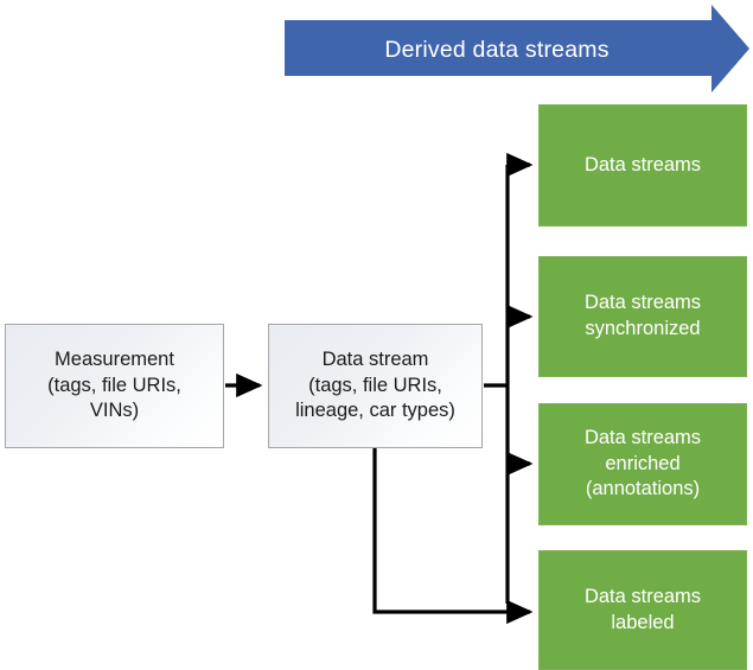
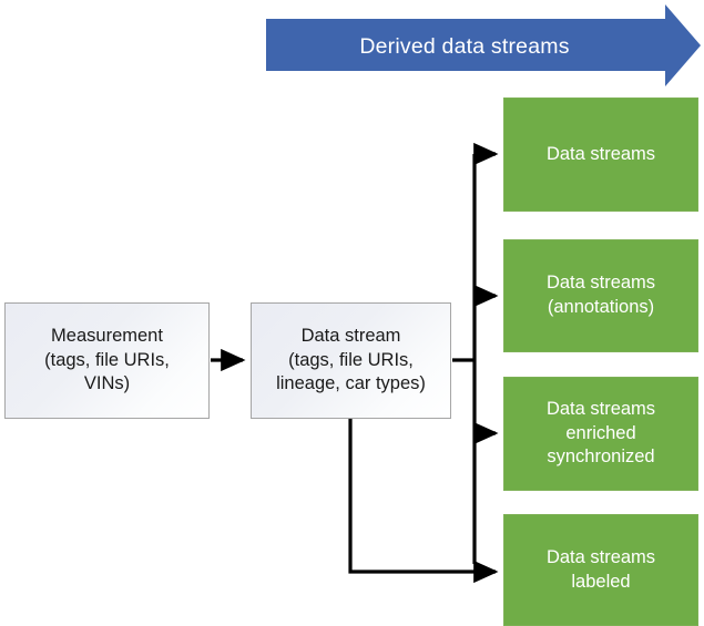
  Derived data streams
  Measurement
  (tags, file URIs,
  VINs)
  Data stream
  (tags, file URIs,
  lineage, car types)
  Data streams
  Data streams
- synchronized
+ (annotations)
  Data streams
  enriched
- (annotations)
+ synchronized
  Data streams
  labeled
